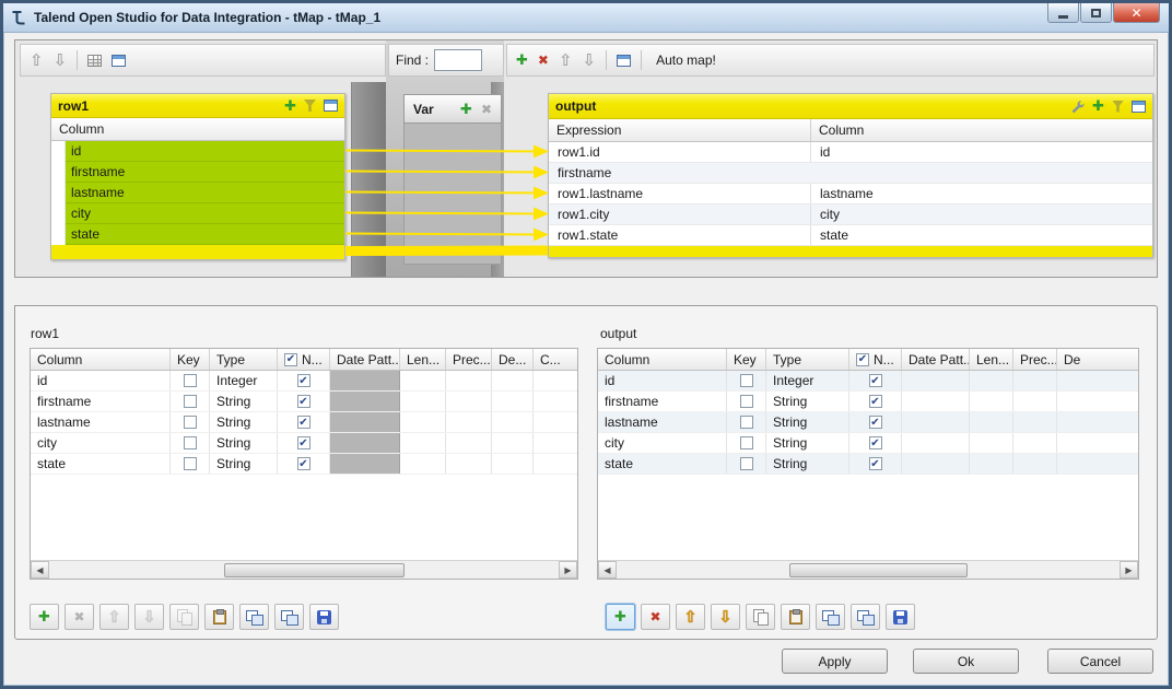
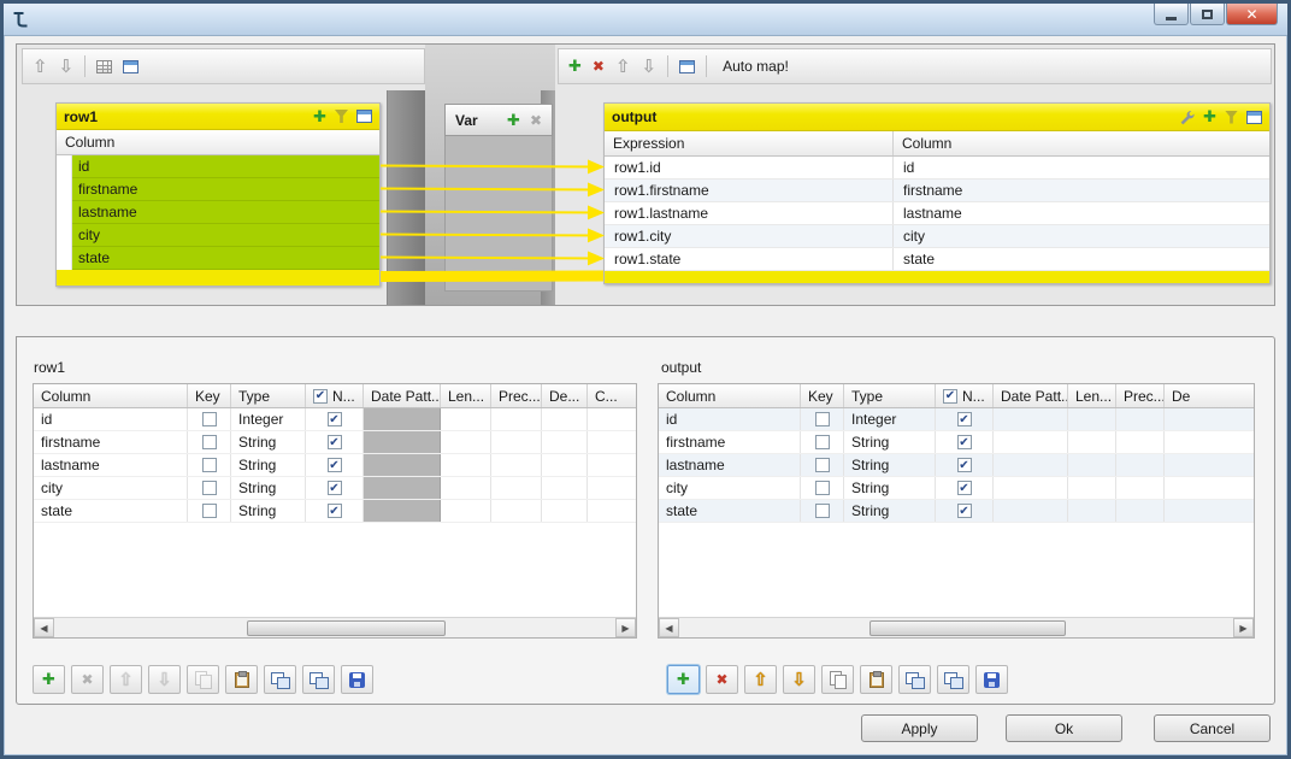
- Talend Open Studio for Data Integration - tMap - tMap_1
  ✕
  ⇧
  ⇩
- Find :
  ✚
  ✖
  ⇧
  ⇩
  Auto map!
  Var
  ✚
  ✖
  row1
  ✚
  Column
  id
  firstname
  lastname
  city
  state
  output
  ✚
  Expression
  Column
  row1.id
  id
+ row1.firstname
  firstname
  row1.lastname
  lastname
  row1.city
  city
  row1.state
  state
  row1
  output
  Column
  Key
  Type
  N...
  Date Patt..
  Len...
  Prec...
  De...
  C...
  id
  Integer
  firstname
  String
  lastname
  String
  city
  String
  state
  String
  ◀
  ▶
  Column
  Key
  Type
  N...
  Date Patt..
  Len...
  Prec...
  De
  id
  Integer
  firstname
  String
  lastname
  String
  city
  String
  state
  String
  ◀
  ▶
  ✚
  ✖
  ⇧
  ⇩
  ✚
  ✖
  ⇧
  ⇩
  Apply
  Ok
  Cancel
